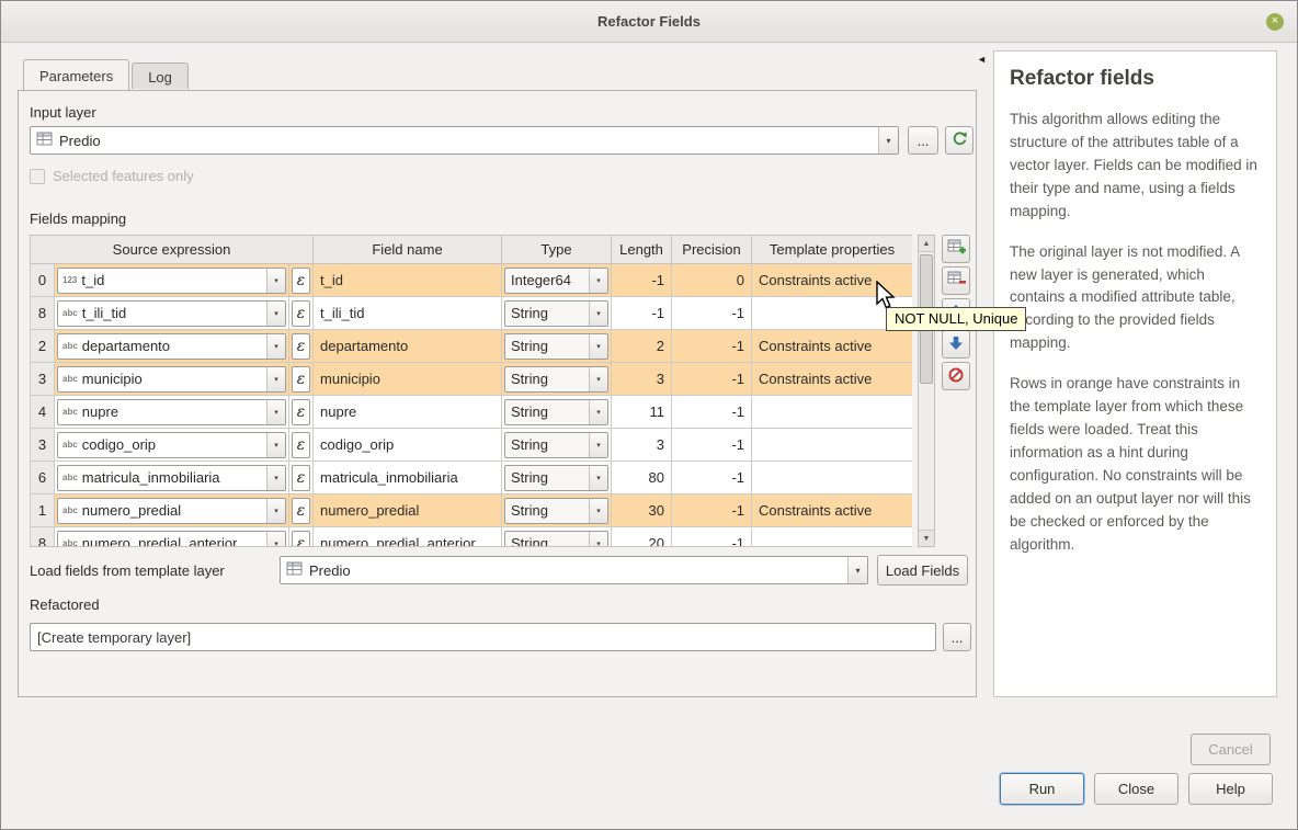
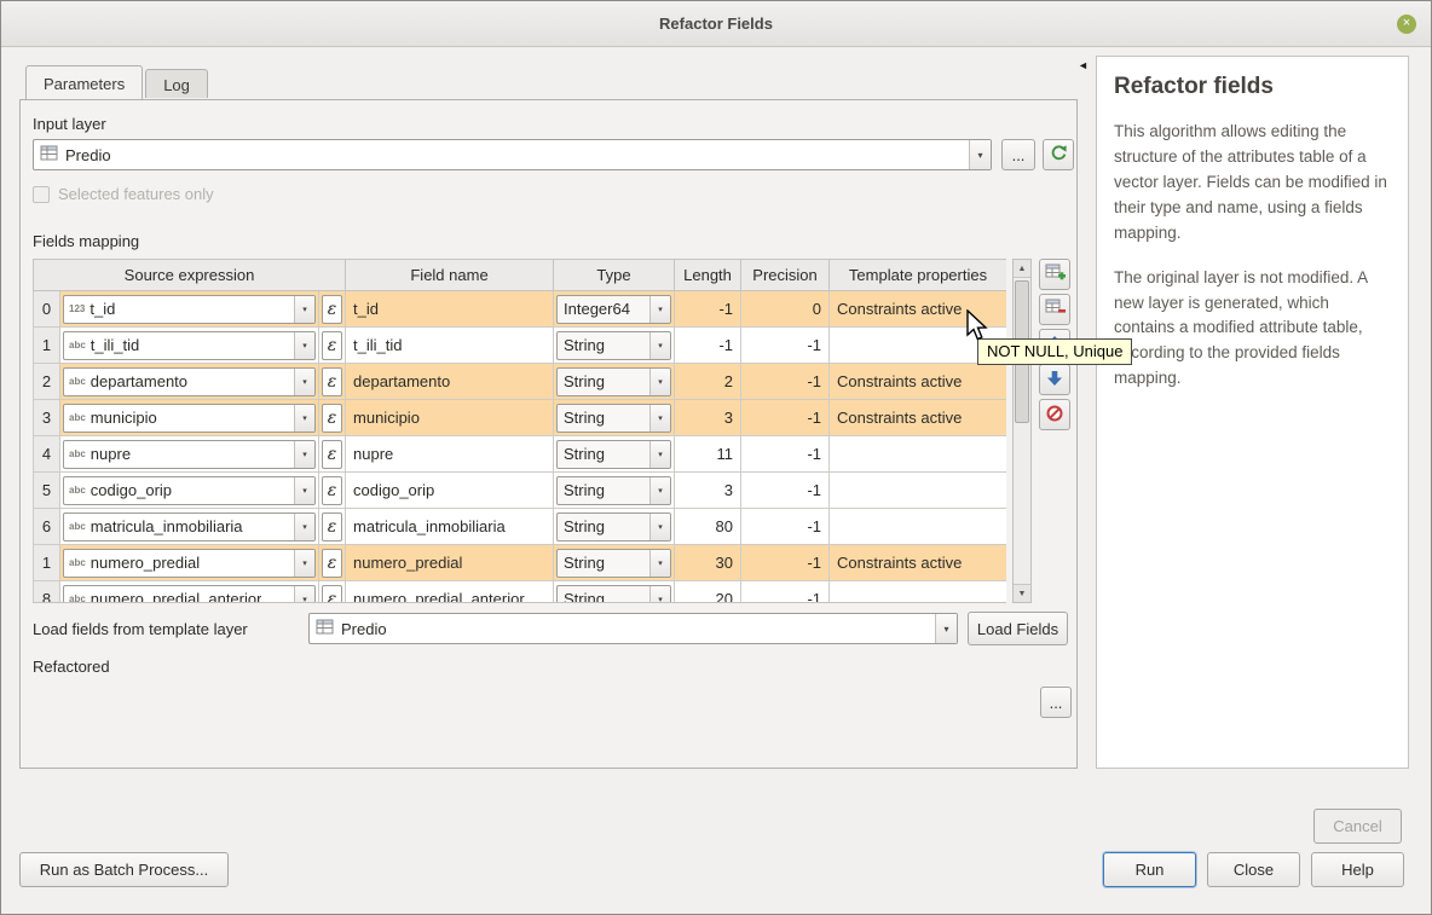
  Refactor Fields
  ×
  Parameters
  Log
  Input layer
  Predio
  ▾
  ...
  Selected features only
  Fields mapping
  Source expression	Field name	Type	Length	Precision	Template properties
  0	123 t_id	ε	t_id	Integer64	-1	0	Constraints active
- 8	abc t_ili_tid	ε	t_ili_tid	String	-1	-1
+ 1	abc t_ili_tid	ε	t_ili_tid	String	-1	-1
  2	abc departamento	ε	departamento	String	2	-1	Constraints active
  3	abc municipio	ε	municipio	String	3	-1	Constraints active
  4	abc nupre	ε	nupre	String	11	-1
- 3	abc codigo_orip	ε	codigo_orip	String	3	-1
+ 5	abc codigo_orip	ε	codigo_orip	String	3	-1
  6	abc matricula_inmobiliaria	ε	matricula_inmobiliaria	String	80	-1
  1	abc numero_predial	ε	numero_predial	String	30	-1	Constraints active
  8	abc numero_predial_anterior	ε	numero_predial_anterior	String	20	-1
  Load fields from template layer
  Predio
  ▾
  Load Fields
  Refactored
- [Create temporary layer]
  ...
  ◄
  Refactor fields
  This algorithm allows editing the structure of the attributes table of a vector layer. Fields can be modified in their type and name, using a fields mapping.
  The original layer is not modified. A new layer is generated, which contains a modified attribute table, cording to the provided fields mapping.
- Rows in orange have constraints in the template layer from which these fields were loaded. Treat this information as a hint during configuration. No constraints will be added on an output layer nor will this be checked or enforced by the algorithm.
  Cancel
+ Run as Batch Process...
  Run
  Close
  Help
  NOT NULL, Unique
